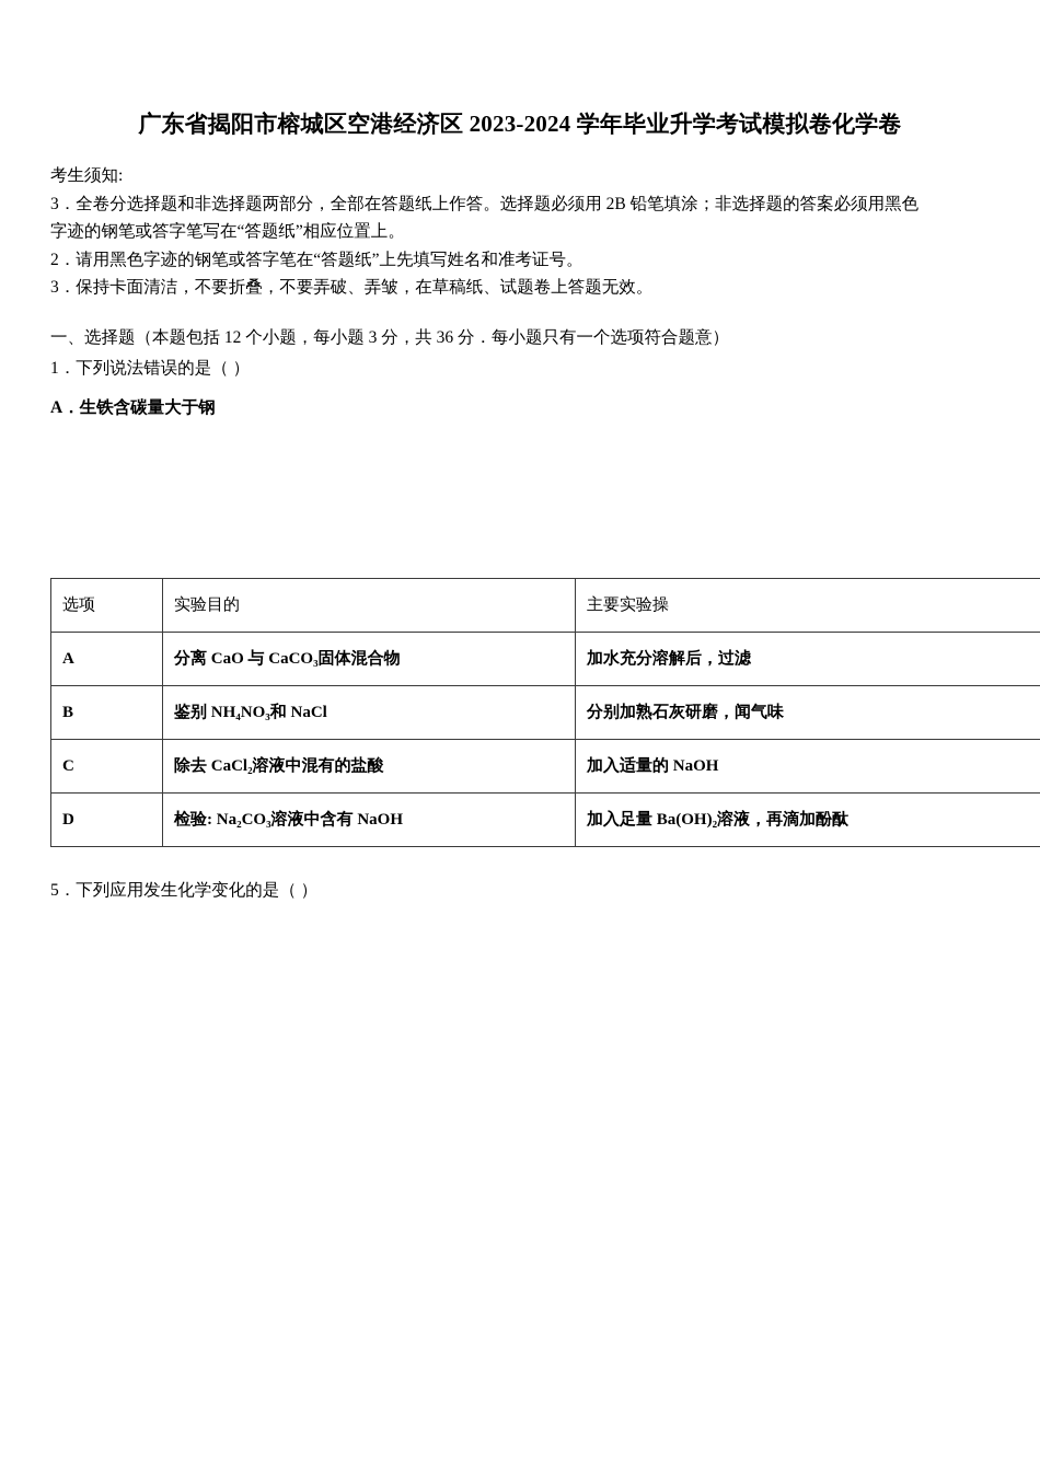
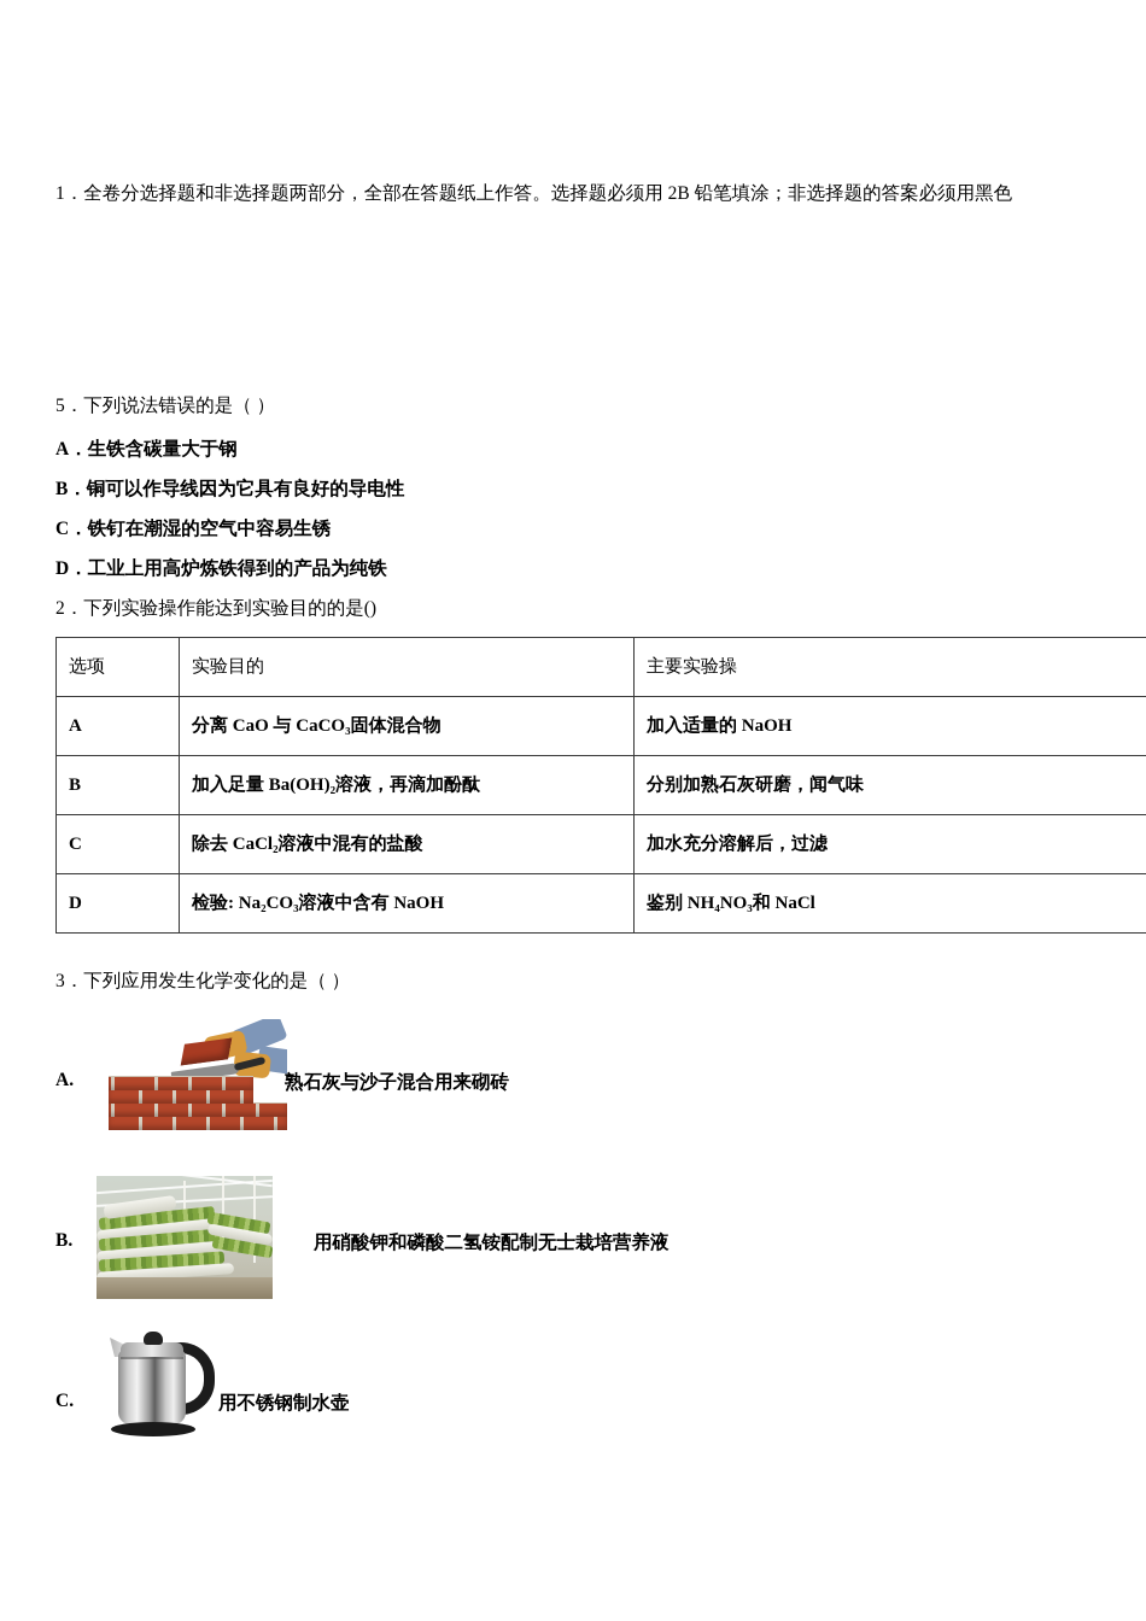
- 广东省揭阳市榕城区空港经济区 2023-2024 学年毕业升学考试模拟卷化学卷
- 考生须知:
- 3．全卷分选择题和非选择题两部分，全部在答题纸上作答。选择题必须用 2B 铅笔填涂；非选择题的答案必须用黑色
+ 1．全卷分选择题和非选择题两部分，全部在答题纸上作答。选择题必须用 2B 铅笔填涂；非选择题的答案必须用黑色
- 字迹的钢笔或答字笔写在“答题纸”相应位置上。
- 2．请用黑色字迹的钢笔或答字笔在“答题纸”上先填写姓名和准考证号。
- 3．保持卡面清洁，不要折叠，不要弄破、弄皱，在草稿纸、试题卷上答题无效。
- 一、选择题（本题包括 12 个小题，每小题 3 分，共 36 分．每小题只有一个选项符合题意）
- 1．下列说法错误的是（ ）
+ 5．下列说法错误的是（ ）
  A．生铁含碳量大于钢
+ B．铜可以作导线因为它具有良好的导电性
+ C．铁钉在潮湿的空气中容易生锈
+ D．工业上用高炉炼铁得到的产品为纯铁
+ 2．下列实验操作能达到实验目的的是()
  选项	实验目的	主要实验操
- A	分离 CaO 与 CaCO₃固体混合物	加水充分溶解后，过滤
+ A	分离 CaO 与 CaCO₃固体混合物	加入适量的 NaOH
- B	鉴别 NH₄NO₃和 NaCl	分别加熟石灰研磨，闻气味
+ B	加入足量 Ba(OH)₂溶液，再滴加酚酞	分别加熟石灰研磨，闻气味
- C	除去 CaCl₂溶液中混有的盐酸	加入适量的 NaOH
+ C	除去 CaCl₂溶液中混有的盐酸	加水充分溶解后，过滤
- D	检验: Na₂CO₃溶液中含有 NaOH	加入足量 Ba(OH)₂溶液，再滴加酚酞
+ D	检验: Na₂CO₃溶液中含有 NaOH	鉴别 NH₄NO₃和 NaCl
- 5．下列应用发生化学变化的是（ ）
+ 3．下列应用发生化学变化的是（ ）
+ A.
+ 熟石灰与沙子混合用来砌砖
+ B.
+ 用硝酸钾和磷酸二氢铵配制无士栽培营养液
+ C.
+ 用不锈钢制水壶
